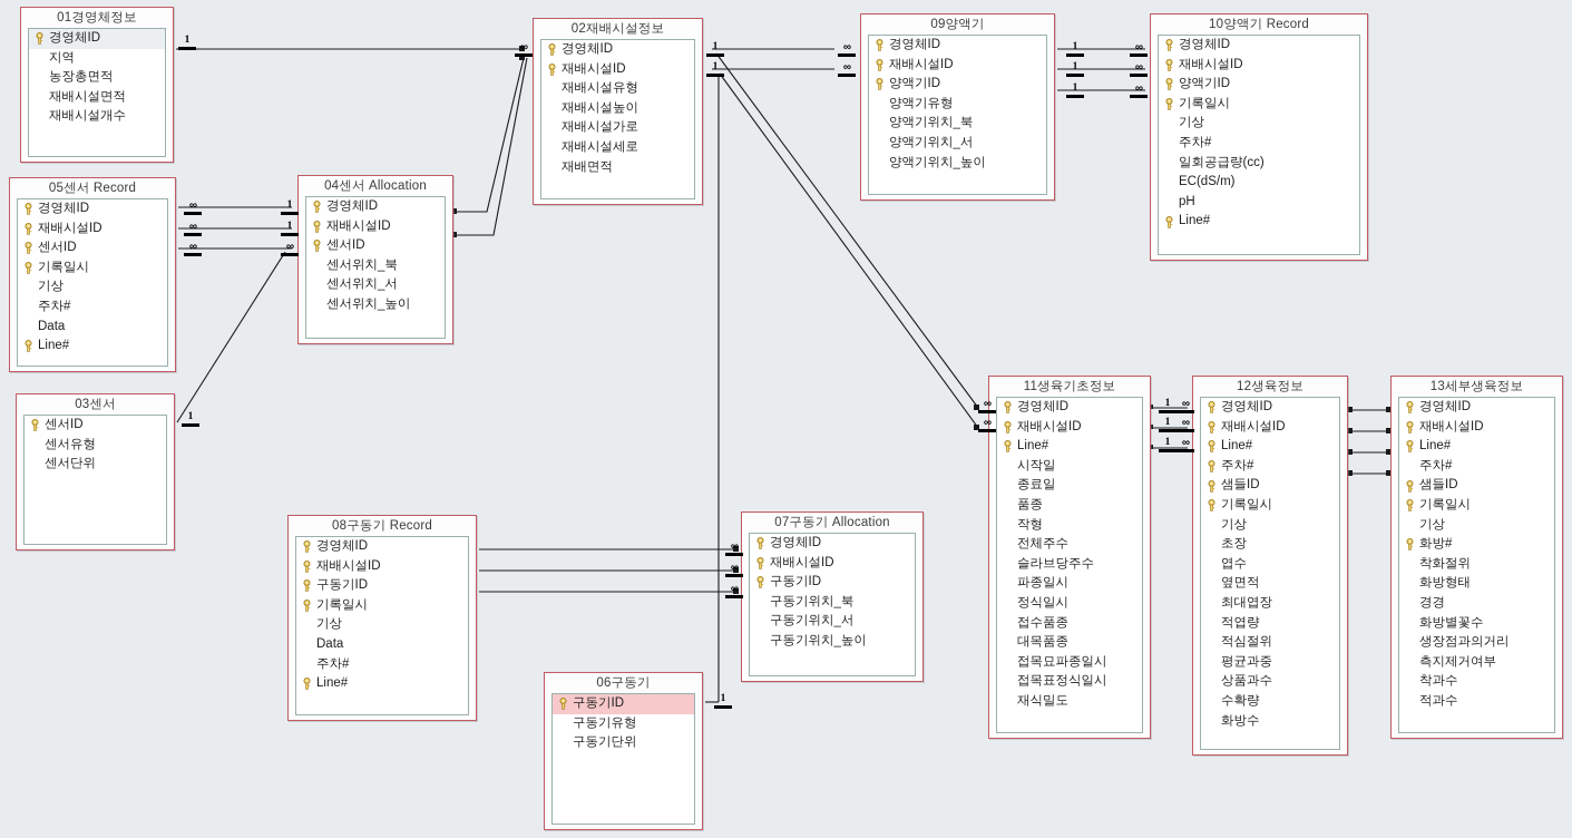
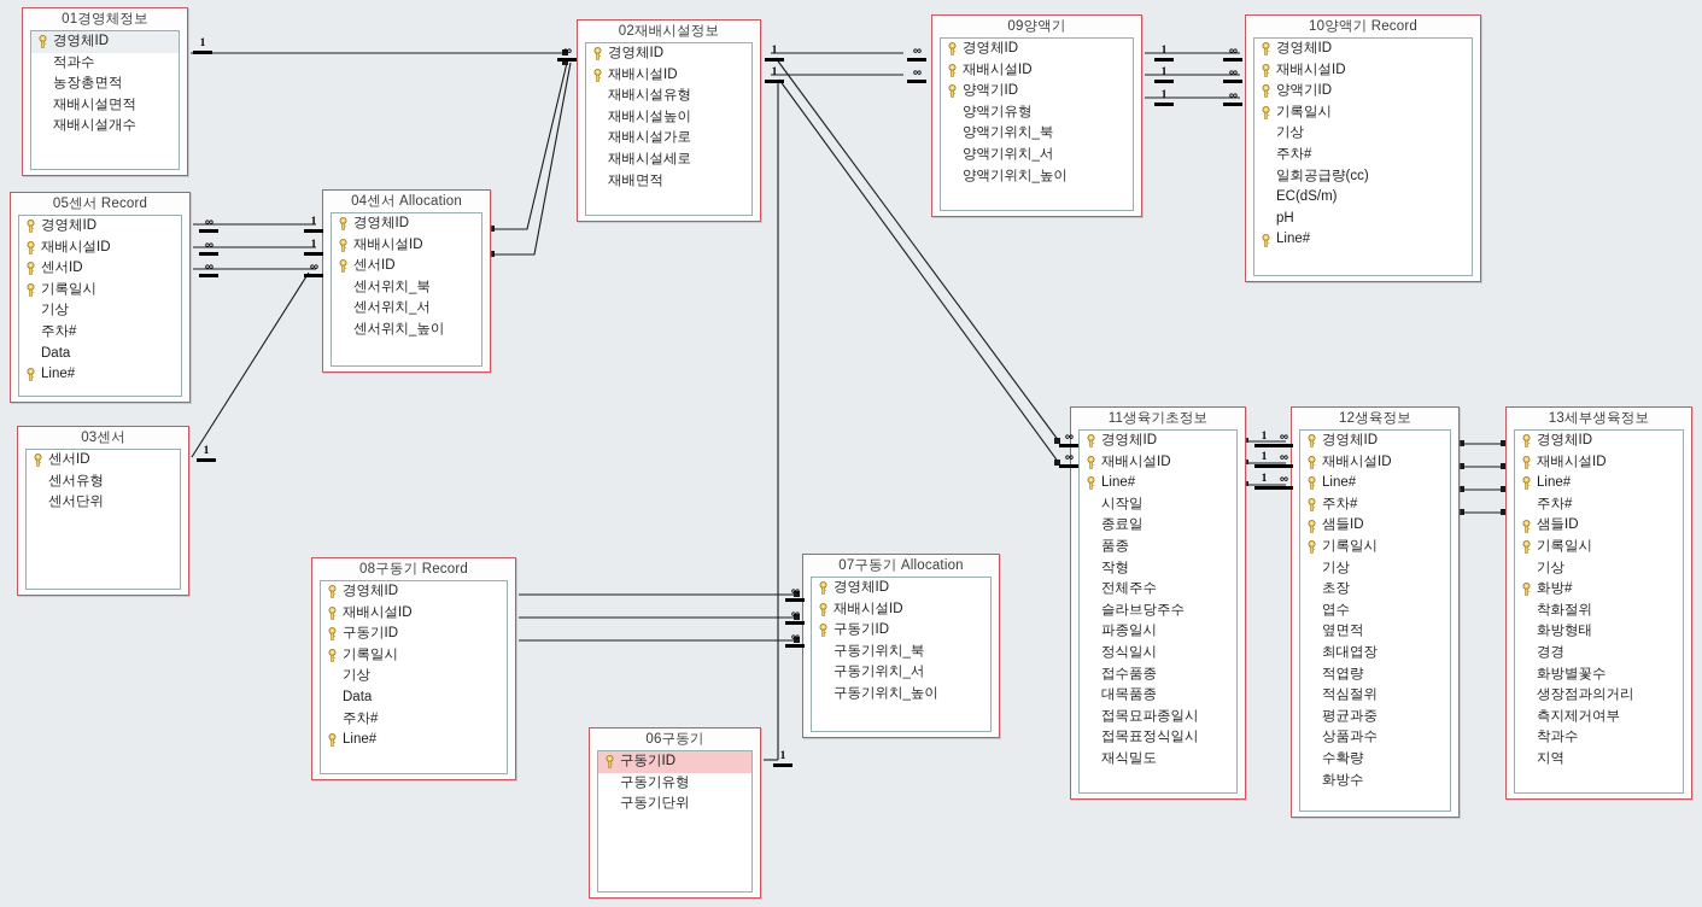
  01경영체정보
  경영체ID
- 지역
+ 적과수
  농장총면적
  재배시설면적
  재배시설개수
  02재배시설정보
  경영체ID
  재배시설ID
  재배시설유형
  재배시설높이
  재배시설가로
  재배시설세로
  재배면적
  09양액기
  경영체ID
  재배시설ID
  양액기ID
  양액기유형
  양액기위치_북
  양액기위치_서
  양액기위치_높이
  10양액기 Record
  경영체ID
  재배시설ID
  양액기ID
  기록일시
  기상
  주차#
  일회공급량(cc)
  EC(dS/m)
  pH
  Line#
  05센서 Record
  경영체ID
  재배시설ID
  센서ID
  기록일시
  기상
  주차#
  Data
  Line#
  04센서 Allocation
  경영체ID
  재배시설ID
  센서ID
  센서위치_북
  센서위치_서
  센서위치_높이
  03센서
  센서ID
  센서유형
  센서단위
  08구동기 Record
  경영체ID
  재배시설ID
  구동기ID
  기록일시
  기상
  Data
  주차#
  Line#
  06구동기
  구동기ID
  구동기유형
  구동기단위
  07구동기 Allocation
  경영체ID
  재배시설ID
  구동기ID
  구동기위치_북
  구동기위치_서
  구동기위치_높이
  11생육기초정보
  경영체ID
  재배시설ID
  Line#
  시작일
  종료일
  품종
  작형
  전체주수
  슬라브당주수
  파종일시
  정식일시
  접수품종
  대목품종
  접목묘파종일시
  접목표정식일시
  재식밀도
  12생육정보
  경영체ID
  재배시설ID
  Line#
  주차#
  샘들ID
  기록일시
  기상
  초장
  엽수
  옆면적
  최대엽장
  적엽량
  적심절위
  평균과중
  상품과수
  수확량
  화방수
  13세부생육정보
  경영체ID
  재배시설ID
  Line#
  주차#
  샘들ID
  기록일시
  기상
  화방#
  착화절위
  화방형태
  경경
  화방별꽃수
  생장점과의거리
  측지제거여부
  착과수
- 적과수
+ 지역
  1
  ∞
  1
  1
  ∞
  ∞
  1
  1
  1
  ∞
  ∞
  ∞
  ∞
  ∞
  ∞
  1
  1
  ∞
  1
  ∞
  ∞
  1
  1
  1
  ∞
  ∞
  ∞
  ∞
  ∞
  ∞
  1
